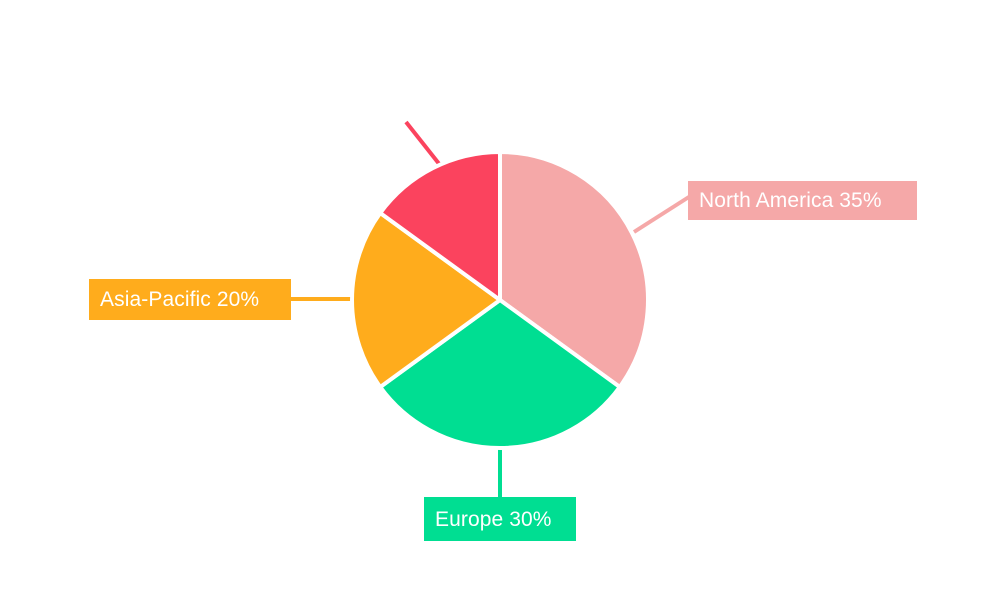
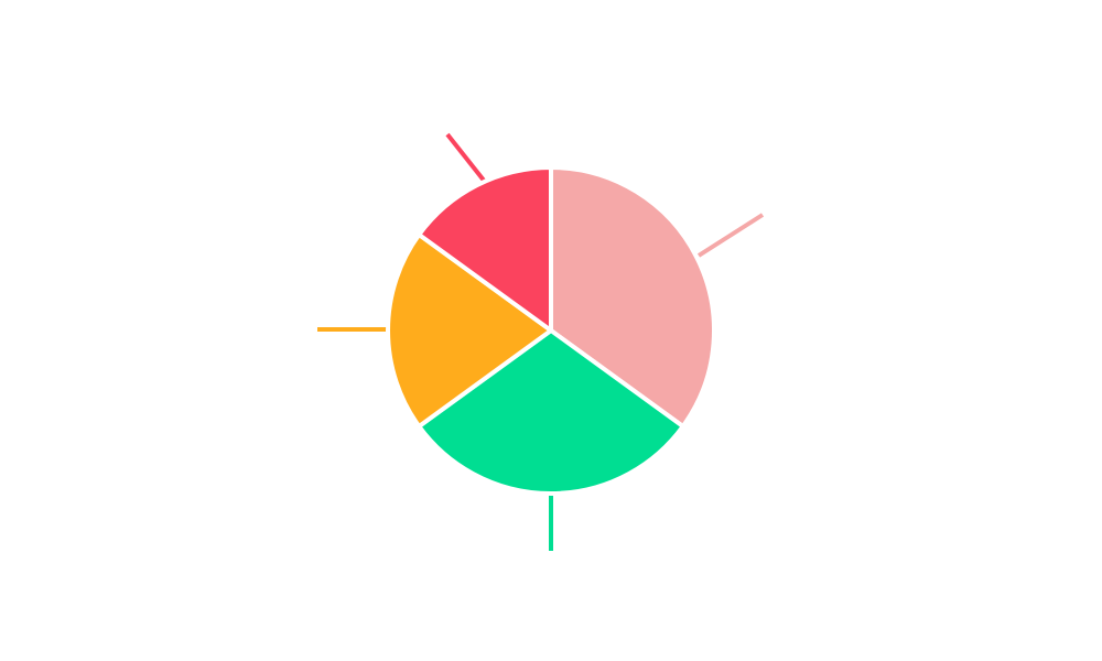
- North America 35%
- Asia-Pacific 20%
- Europe 30%
